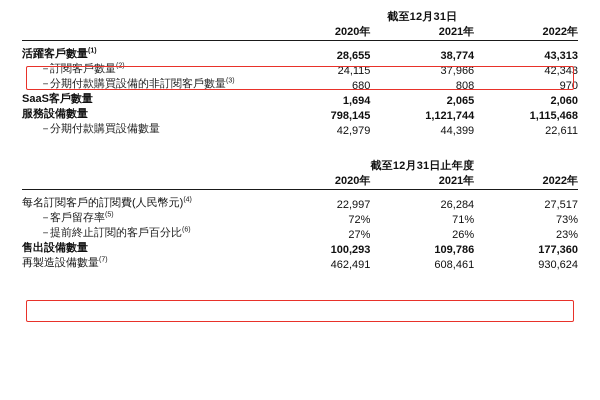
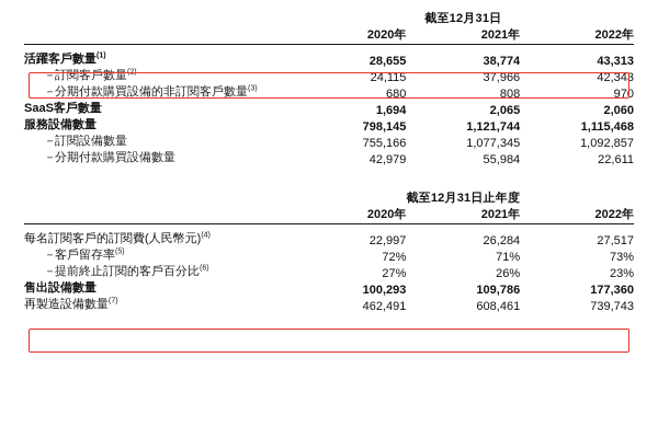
  	截至12月31日
  	2020年	2021年	2022年
  活躍客戶數量	28,655	38,774	43,313
  －訂閱客戶數量	24,115	37,966	42,343
  －分期付款購買設備的非訂閱客戶數量	680	808	970
  SaaS客戶數量	1,694	2,065	2,060
  服務設備數量	798,145	1,121,744	1,115,468
+ －訂閱設備數量	755,166	1,077,345	1,092,857
- －分期付款購買設備數量	42,979	44,399	22,611
+ －分期付款購買設備數量	42,979	55,984	22,611
  	截至12月31日止年度
  	2020年	2021年	2022年
  每名訂閱客戶的訂閱費(人民幣元)	22,997	26,284	27,517
  －客戶留存率	72%	71%	73%
  －提前終止訂閱的客戶百分比	27%	26%	23%
  售出設備數量	100,293	109,786	177,360
- 再製造設備數量	462,491	608,461	930,624
+ 再製造設備數量	462,491	608,461	739,743
